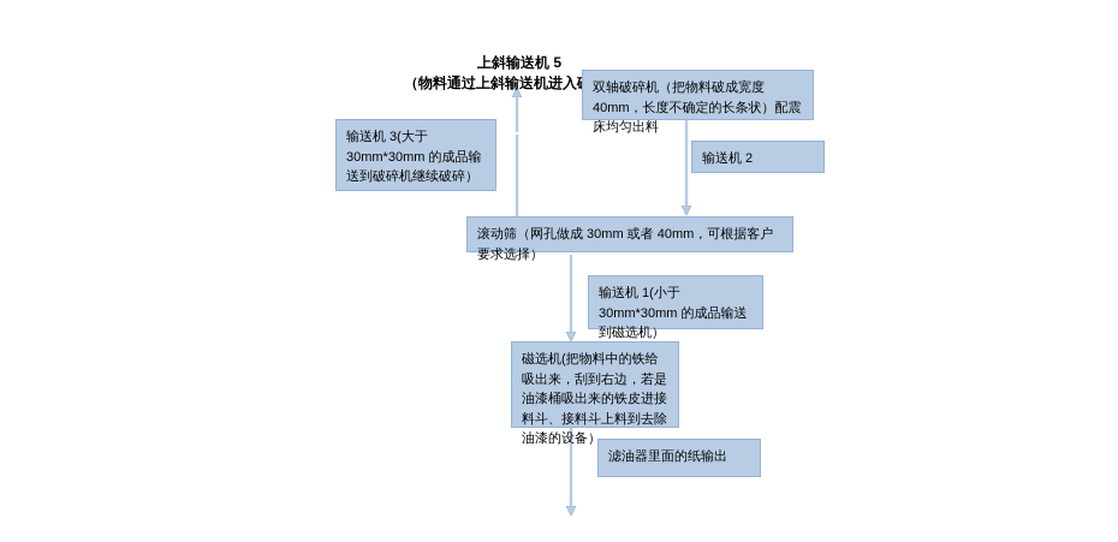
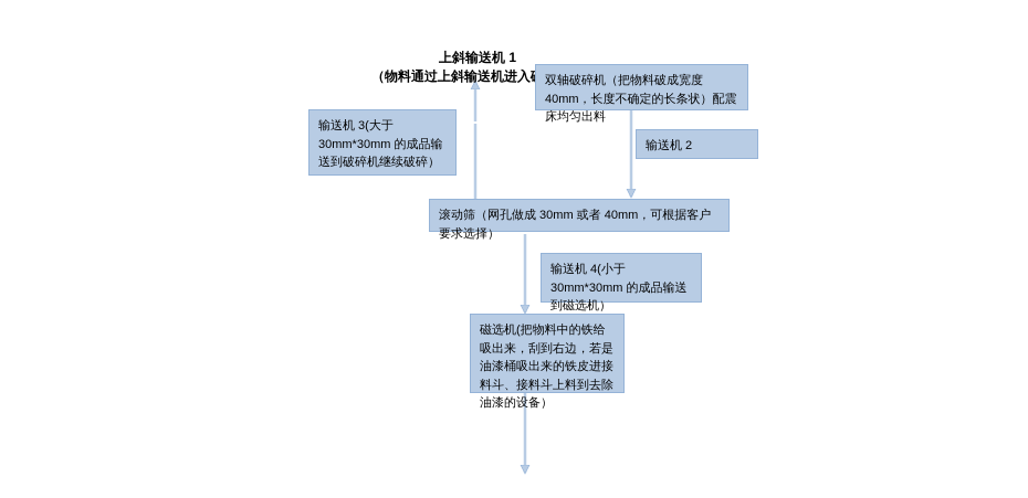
- 上斜输送机 5
+ 上斜输送机 1
  （物料通过上斜输送机进入
  双轴破碎机（把物料破成宽度 40mm，长度不确定的长条状）配震床均匀出料
  输送机 3(大于 30mm*30mm 的成品输送到破碎机继续破碎）
  输送机 2
  滚动筛（网孔做成 30mm 或者 40mm，可根据客户要求选择）
- 输送机 1(小于 30mm*30mm 的成品输送到磁选机）
+ 输送机 4(小于 30mm*30mm 的成品输送到磁选机）
  磁选机(把物料中的铁给吸出来，刮到右边，若是油漆桶吸出来的铁皮进接料斗、接料斗上料到去除油漆的设备）
- 滤油器里面的纸输出
